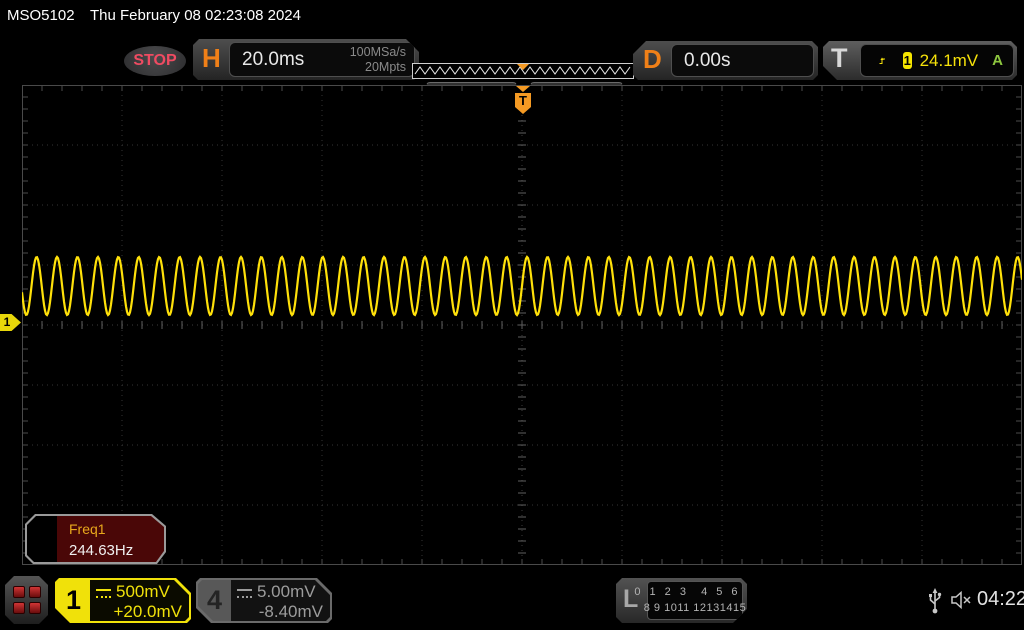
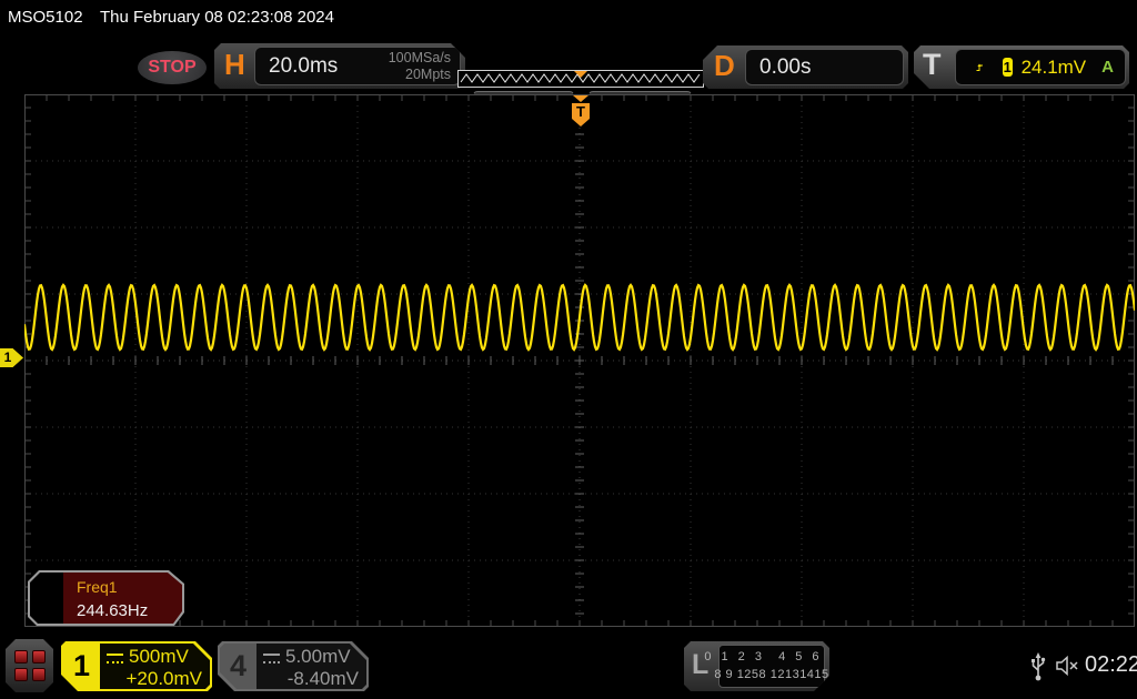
  MSO5102
  Thu February 08 02:23:08 2024
  STOP
  H
  20.0ms
  100MSa/s
  20Mpts
  D
  0.00s
  T
  1
  24.1mV
  A
  T
  1
  Freq1
  244.63Hz
  1
  500mV
  +20.0mV
  4
  5.00mV
  -8.40mV
  L
  0 1 2 3 4 5 6
- 8 9 1011 12131415
+ 8 9 1258 12131415
- 04:22
+ 02:22
